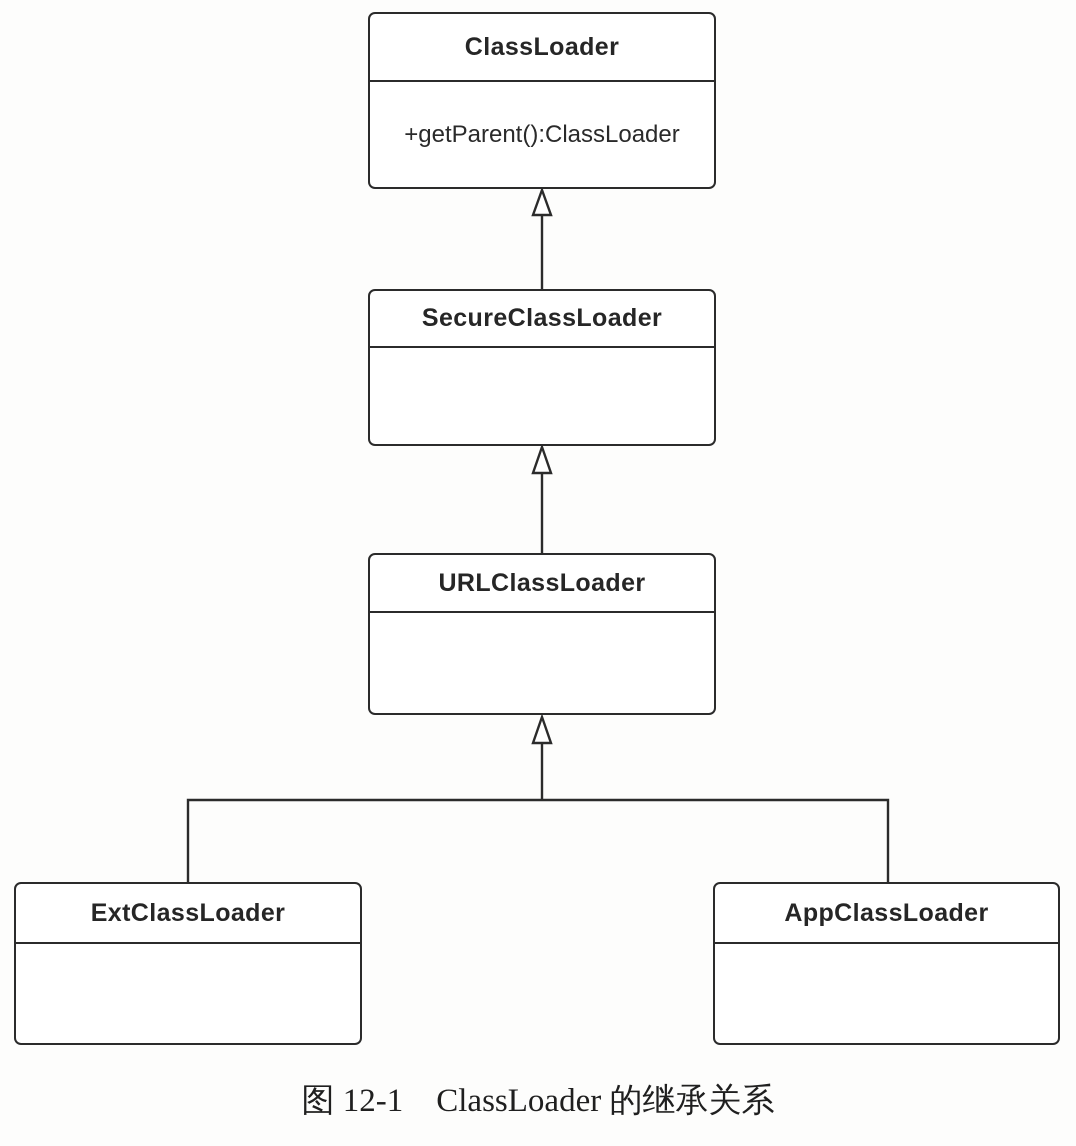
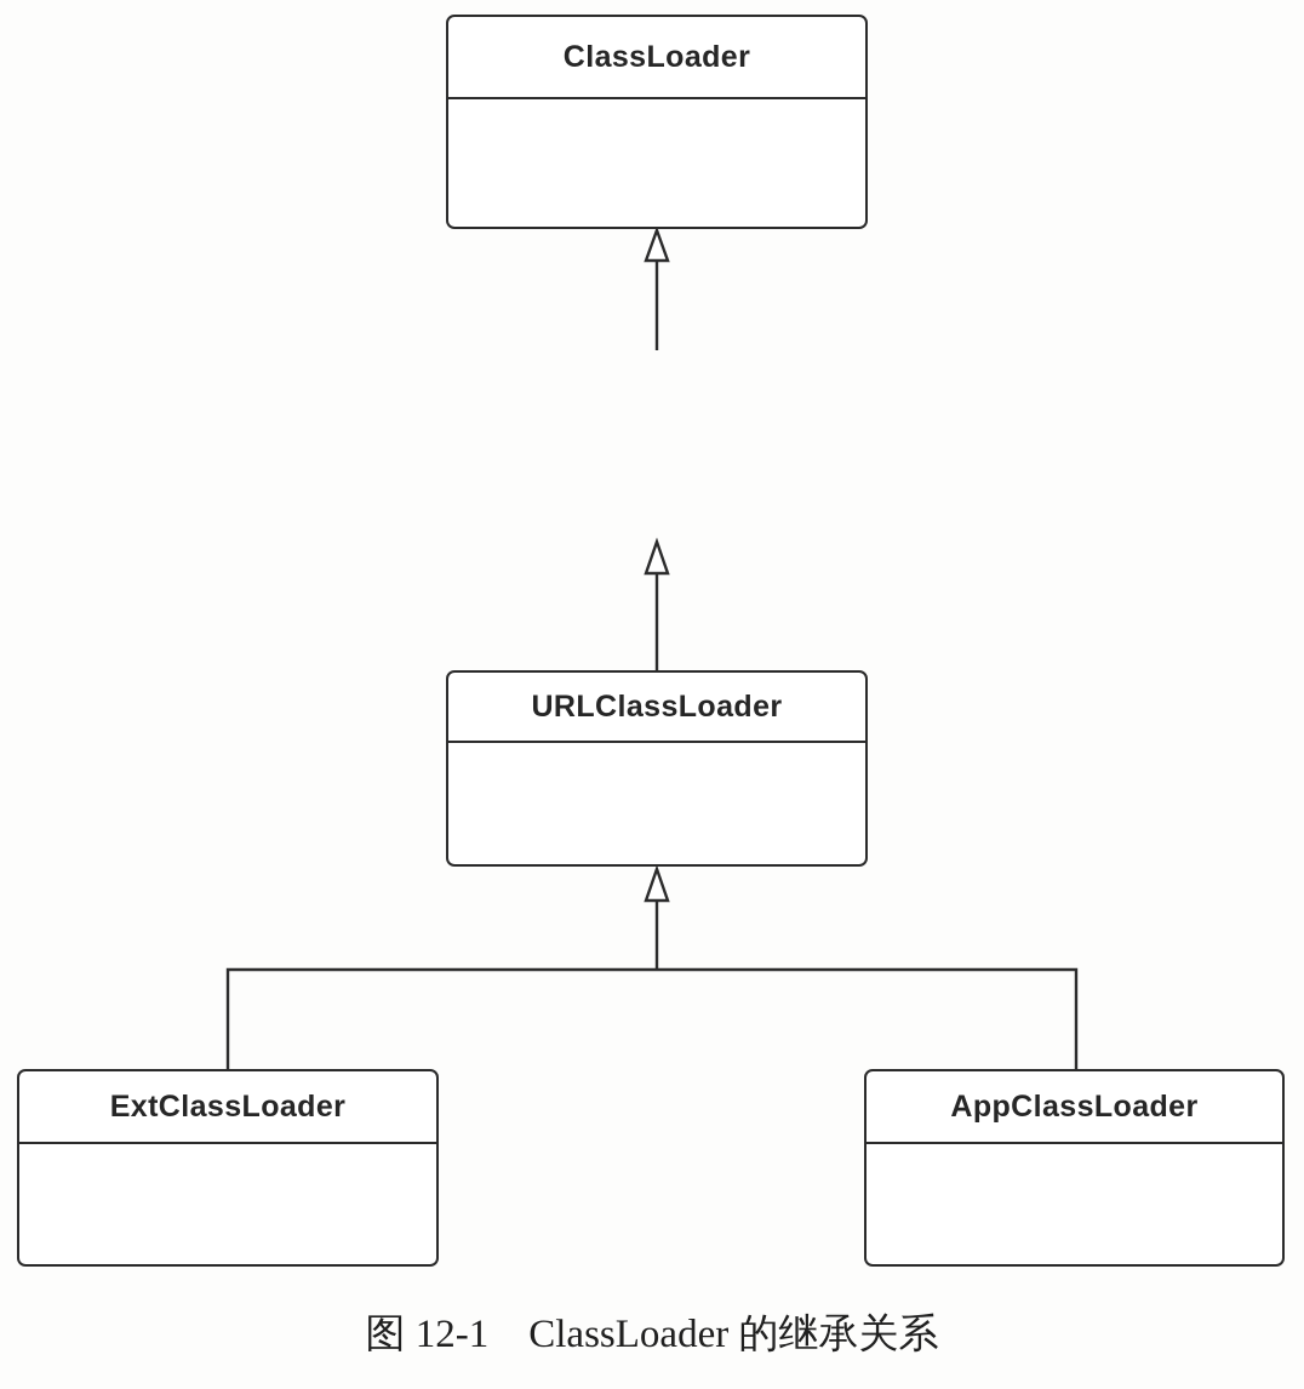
  ClassLoader
- +getParent():ClassLoader
- SecureClassLoader
  URLClassLoader
  ExtClassLoader
  AppClassLoader
  图 12-1 ClassLoader 的继承关系
